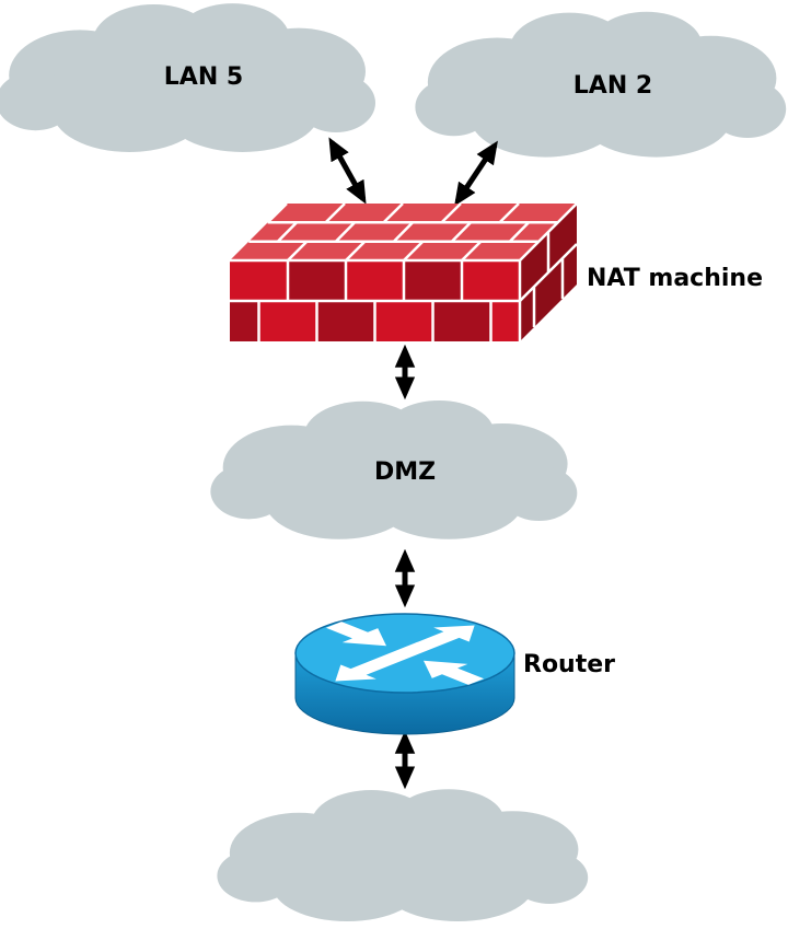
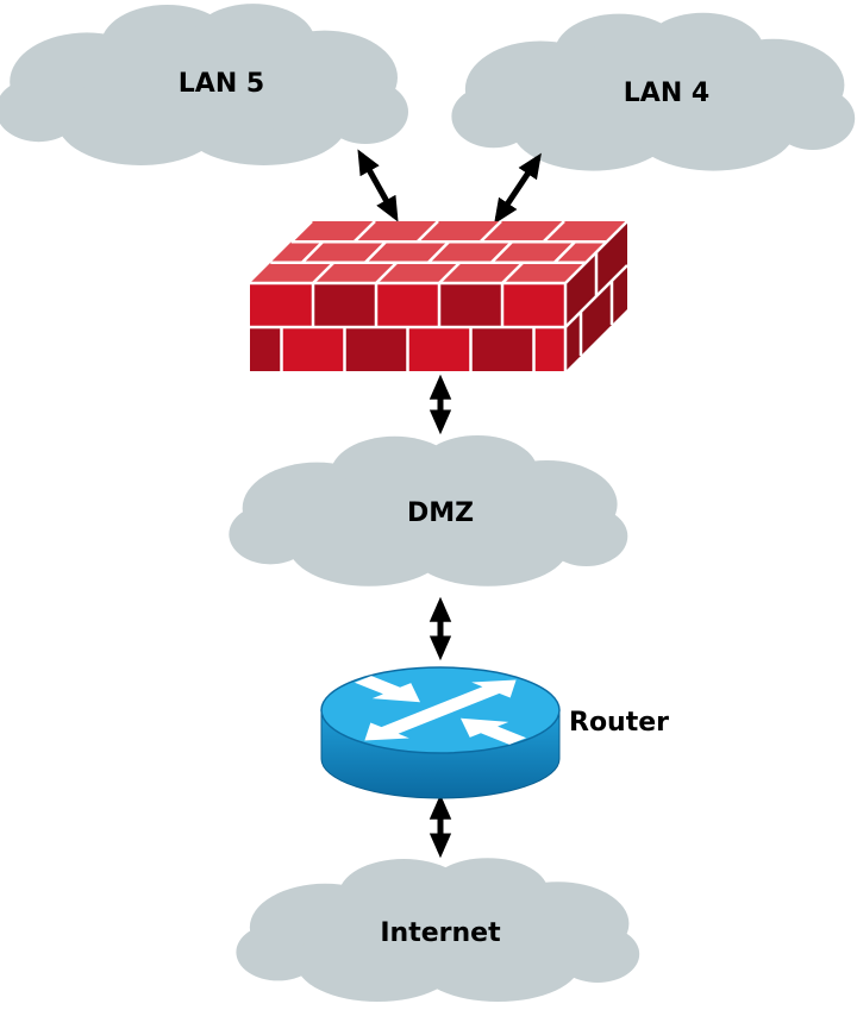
  LAN 5
- LAN 2
+ LAN 4
- NAT machine
  DMZ
  Router
+ Internet
